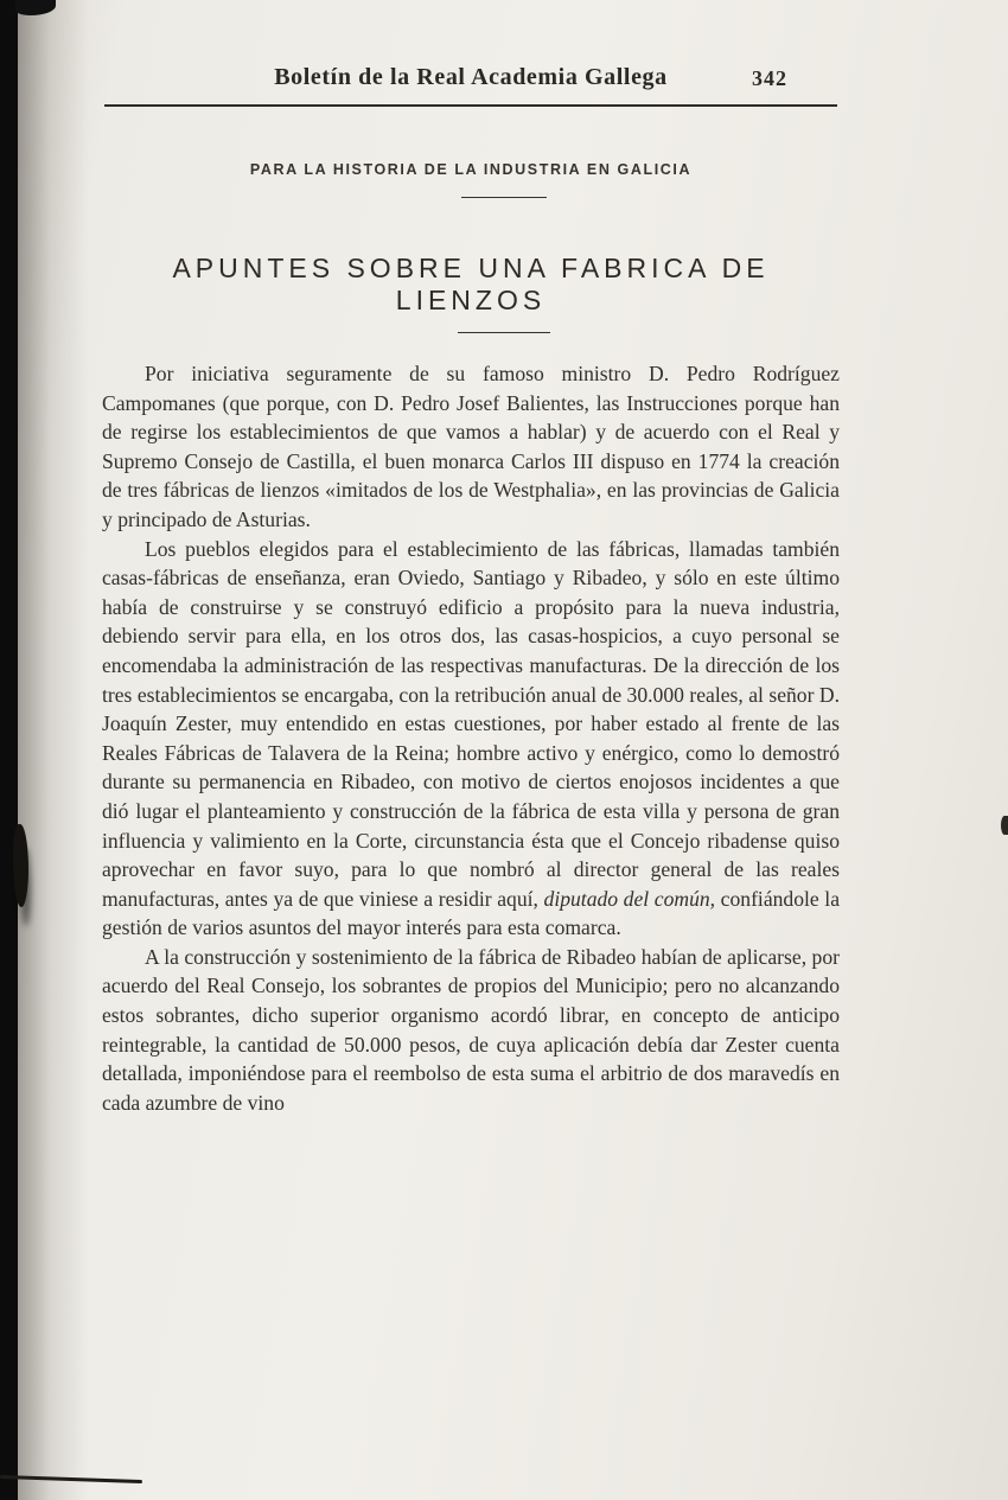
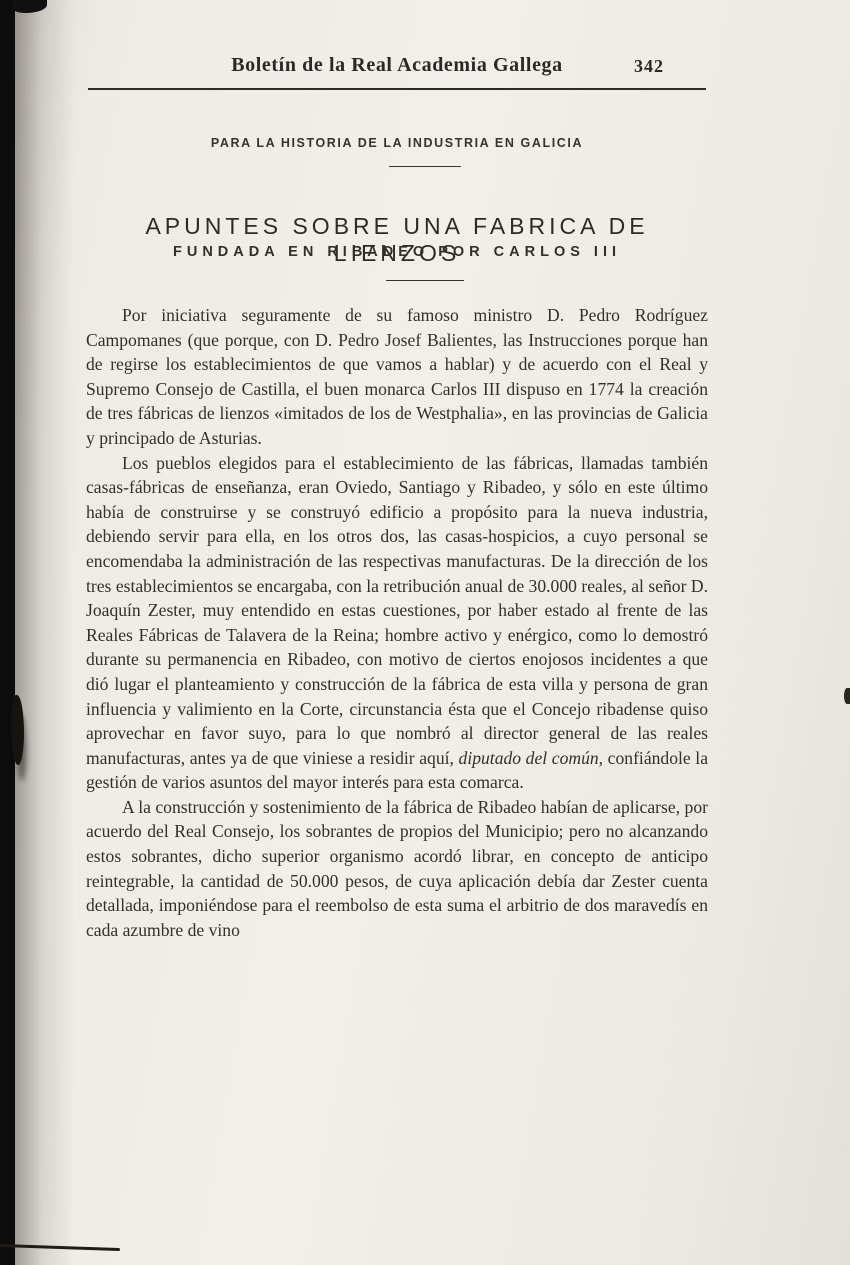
  Boletín de la Real Academia Gallega
  342
  PARA LA HISTORIA DE LA INDUSTRIA EN GALICIA
  APUNTES SOBRE UNA FABRICA DE LIENZOS
+ FUNDADA EN RIBADEO POR CARLOS III
  Por iniciativa seguramente de su famoso ministro D. Pedro Rodríguez Campomanes (que porque, con D. Pedro Josef Balientes, las Instrucciones porque han de regirse los establecimientos de que vamos a hablar) y de acuerdo con el Real y Supremo Consejo de Castilla, el buen monarca Carlos III dispuso en 1774 la creación de tres fábricas de lienzos «imitados de los de Westphalia», en las provincias de Galicia y principado de Asturias.
  Los pueblos elegidos para el establecimiento de las fábricas, llamadas también casas-fábricas de enseñanza, eran Oviedo, Santiago y Ribadeo, y sólo en este último había de construirse y se construyó edificio a propósito para la nueva industria, debiendo servir para ella, en los otros dos, las casas-hospicios, a cuyo personal se encomendaba la administración de las respectivas manufacturas. De la dirección de los tres establecimientos se encargaba, con la retribución anual de 30.000 reales, al señor D. Joaquín Zester, muy entendido en estas cuestiones, por haber estado al frente de las Reales Fábricas de Talavera de la Reina; hombre activo y enérgico, como lo demostró durante su permanencia en Ribadeo, con motivo de ciertos enojosos incidentes a que dió lugar el planteamiento y construcción de la fábrica de esta villa y persona de gran influencia y valimiento en la Corte, circunstancia ésta que el Concejo ribadense quiso aprovechar en favor suyo, para lo que nombró al director general de las reales manufacturas, antes ya de que viniese a residir aquí, diputado del común, confiándole la gestión de varios asuntos del mayor interés para esta comarca.
  A la construcción y sostenimiento de la fábrica de Ribadeo habían de aplicarse, por acuerdo del Real Consejo, los sobrantes de propios del Municipio; pero no alcanzando estos sobrantes, dicho superior organismo acordó librar, en concepto de anticipo reintegrable, la cantidad de 50.000 pesos, de cuya aplicación debía dar Zester cuenta detallada, imponiéndose para el reembolso de esta suma el arbitrio de dos maravedís en cada azumbre de vino
